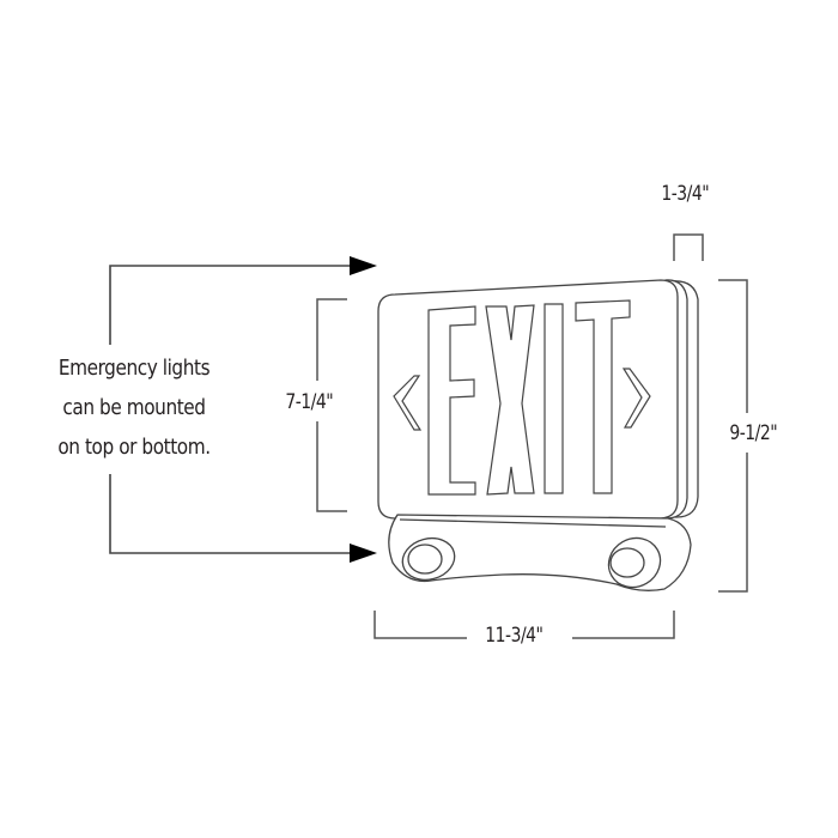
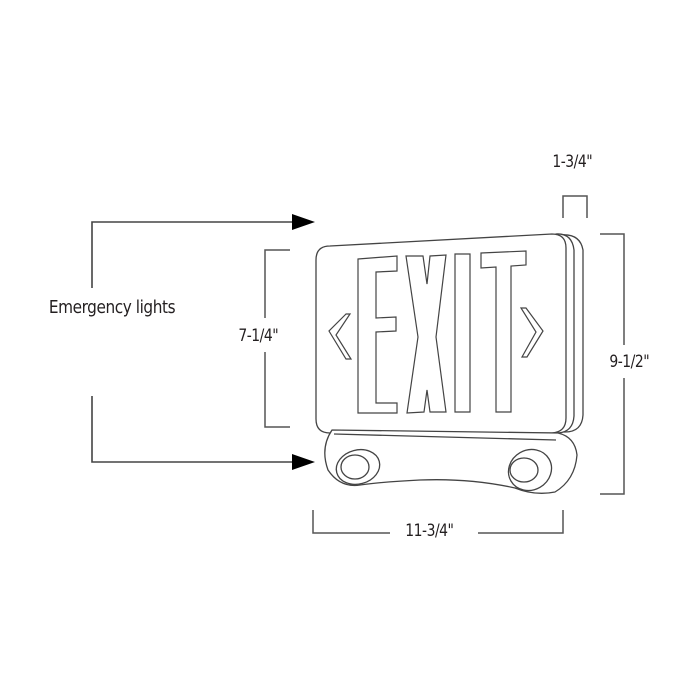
  Emergency lights
- can be mounted
- on top or bottom.
  7-1/4"
  1-3/4"
  9-1/2"
  11-3/4"
